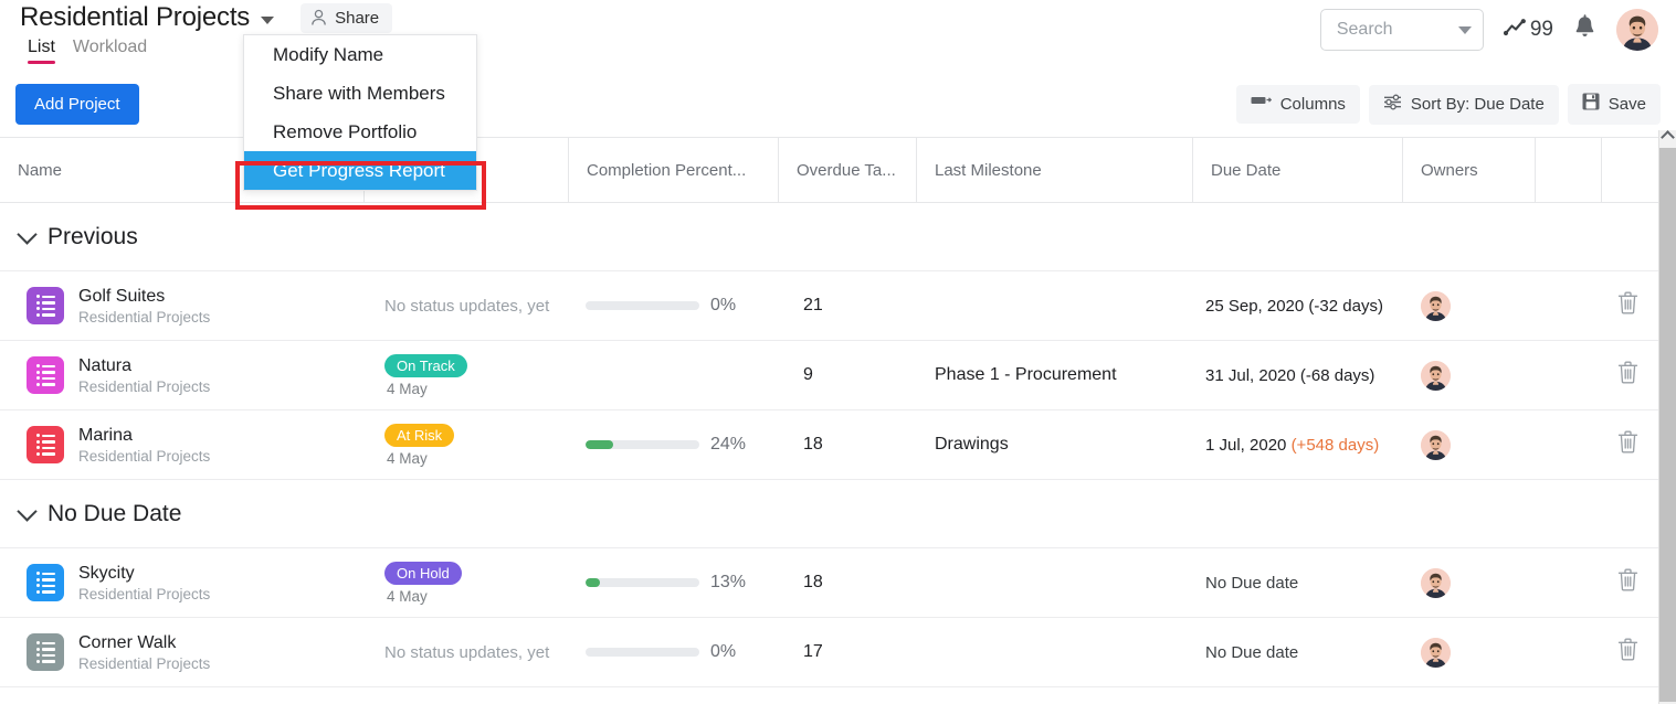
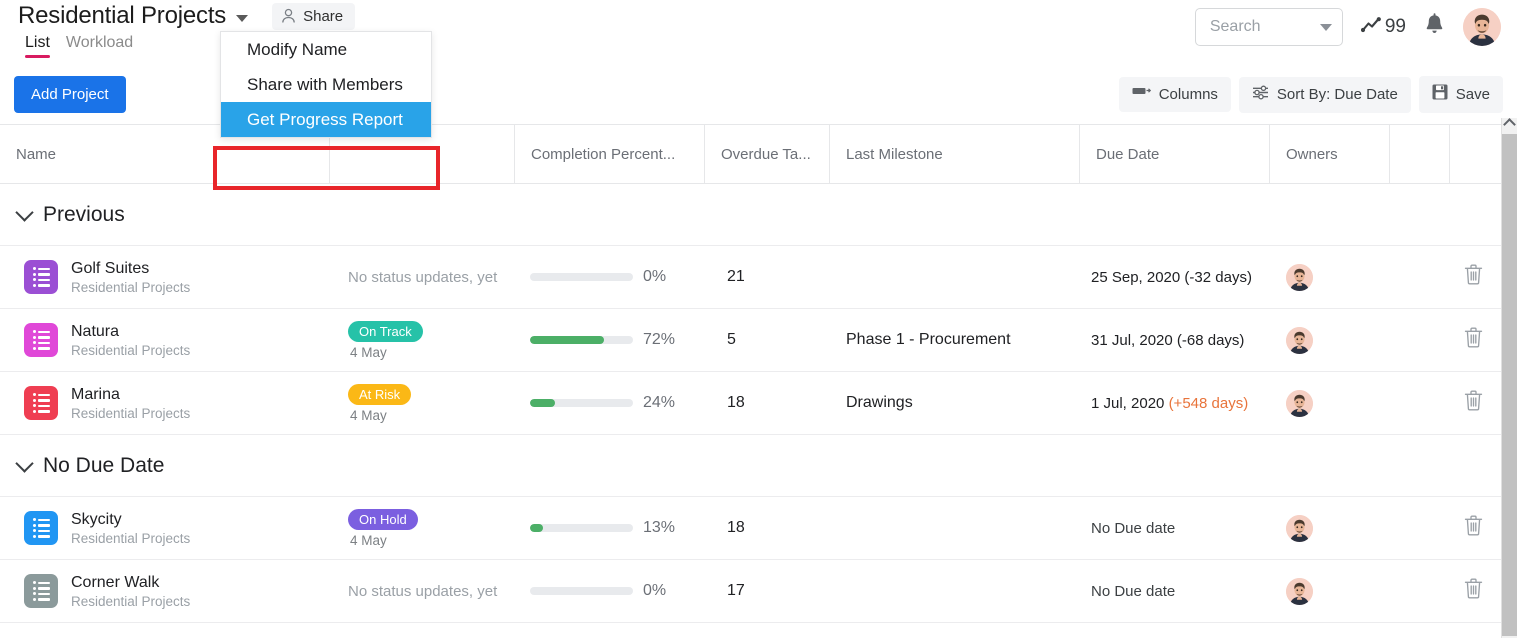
  Residential Projects
  Share
  List
  Workload
  Search
  99
  Add Project
  Columns
  Sort By: Due Date
  Save
  Name
  Completion Percent...
  Overdue Ta...
  Last Milestone
  Due Date
  Owners
  Previous
  Golf Suites
  Residential Projects
  No status updates, yet
  0%
  21
  25 Sep, 2020 (-32 days)
  Natura
  Residential Projects
  On Track
  4 May
+ 72%
- 9
+ 5
  Phase 1 - Procurement
  31 Jul, 2020 (-68 days)
  Marina
  Residential Projects
  At Risk
  4 May
  24%
  18
  Drawings
  1 Jul, 2020 (+548 days)
  No Due Date
  Skycity
  Residential Projects
  On Hold
  4 May
  13%
  18
  No Due date
  Corner Walk
  Residential Projects
  No status updates, yet
  0%
  17
  No Due date
  Modify Name
  Share with Members
- Remove Portfolio
  Get Progress Report
